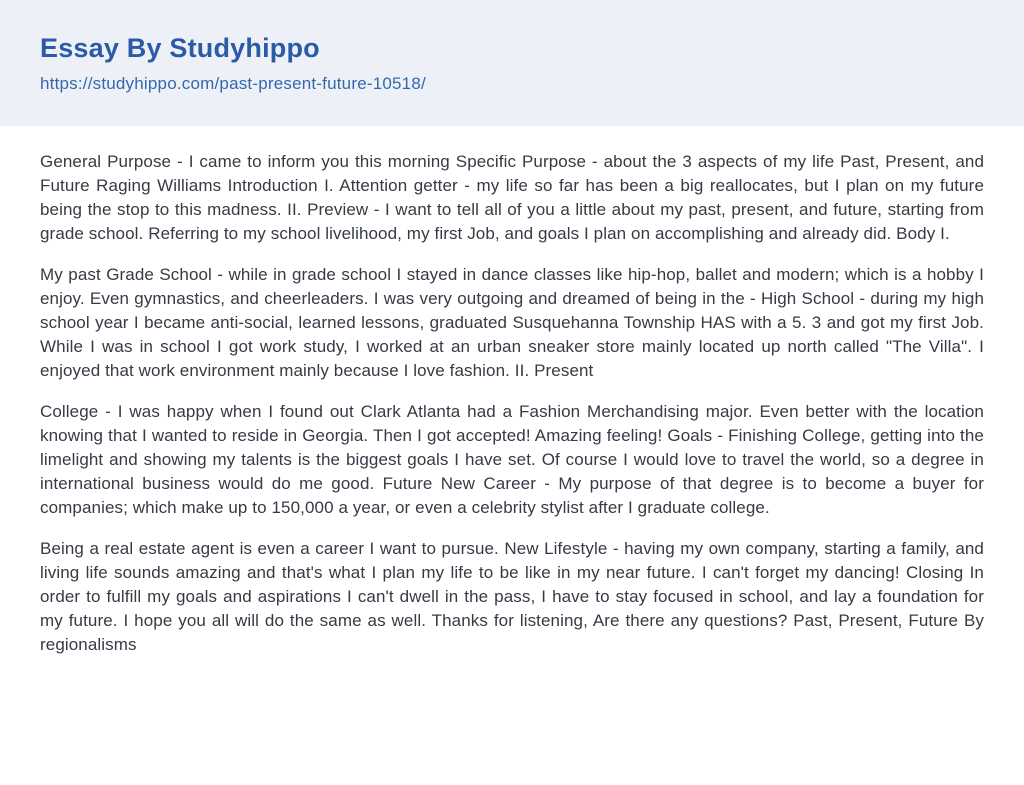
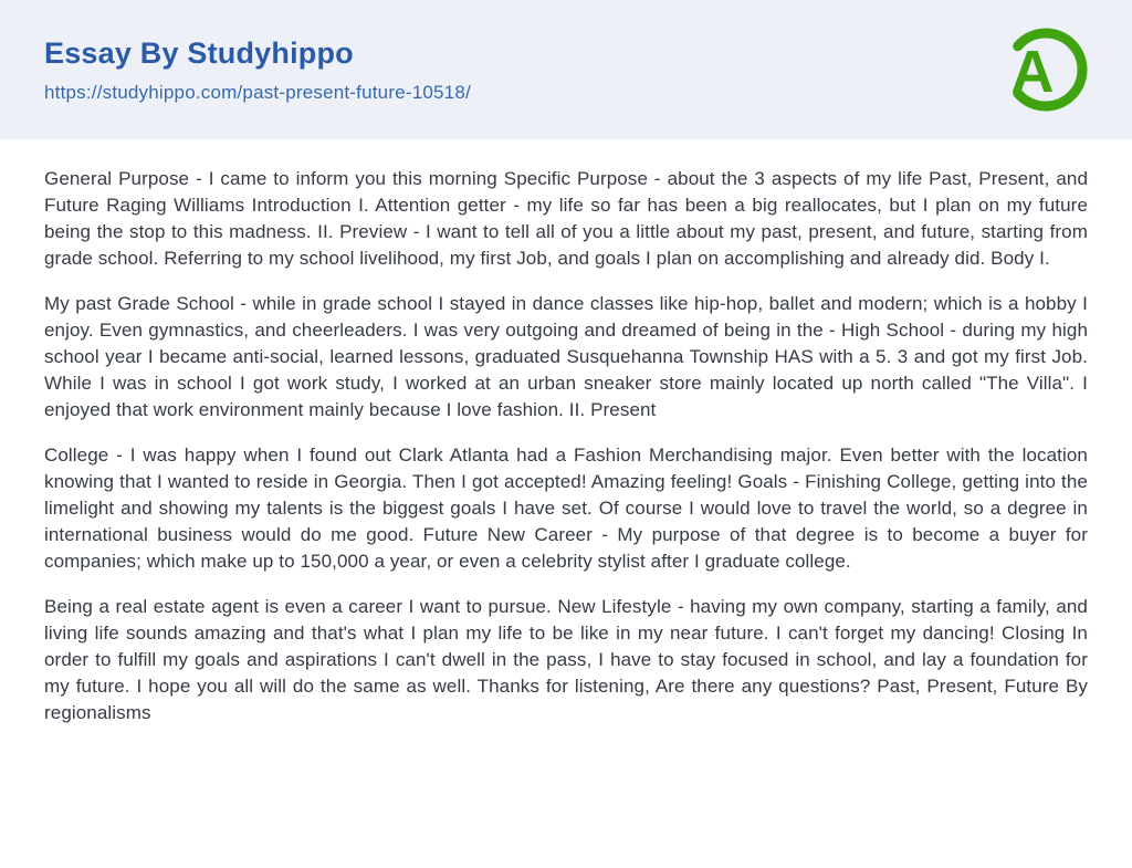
  Essay By Studyhippo
  https://studyhippo.com/past-present-future-10518/
+ A
  General Purpose - I came to inform you this morning Specific Purpose - about the 3 aspects of my life Past, Present, and Future Raging Williams Introduction I. Attention getter - my life so far has been a big reallocates, but I plan on my future being the stop to this madness. II. Preview - I want to tell all of you a little about my past, present, and future, starting from grade school. Referring to my school livelihood, my first Job, and goals I plan on accomplishing and already did. Body I.
  My past Grade School - while in grade school I stayed in dance classes like hip-hop, ballet and modern; which is a hobby I enjoy. Even gymnastics, and cheerleaders. I was very outgoing and dreamed of being in the - High School - during my high school year I became anti-social, learned lessons, graduated Susquehanna Township HAS with a 5. 3 and got my first Job. While I was in school I got work study, I worked at an urban sneaker store mainly located up north called "The Villa". I enjoyed that work environment mainly because I love fashion. II. Present
  College - I was happy when I found out Clark Atlanta had a Fashion Merchandising major. Even better with the location knowing that I wanted to reside in Georgia. Then I got accepted! Amazing feeling! Goals - Finishing College, getting into the limelight and showing my talents is the biggest goals I have set. Of course I would love to travel the world, so a degree in international business would do me good. Future New Career - My purpose of that degree is to become a buyer for companies; which make up to 150,000 a year, or even a celebrity stylist after I graduate college.
  Being a real estate agent is even a career I want to pursue. New Lifestyle - having my own company, starting a family, and living life sounds amazing and that's what I plan my life to be like in my near future. I can't forget my dancing! Closing In order to fulfill my goals and aspirations I can't dwell in the pass, I have to stay focused in school, and lay a foundation for my future. I hope you all will do the same as well. Thanks for listening, Are there any questions? Past, Present, Future By regionalisms
